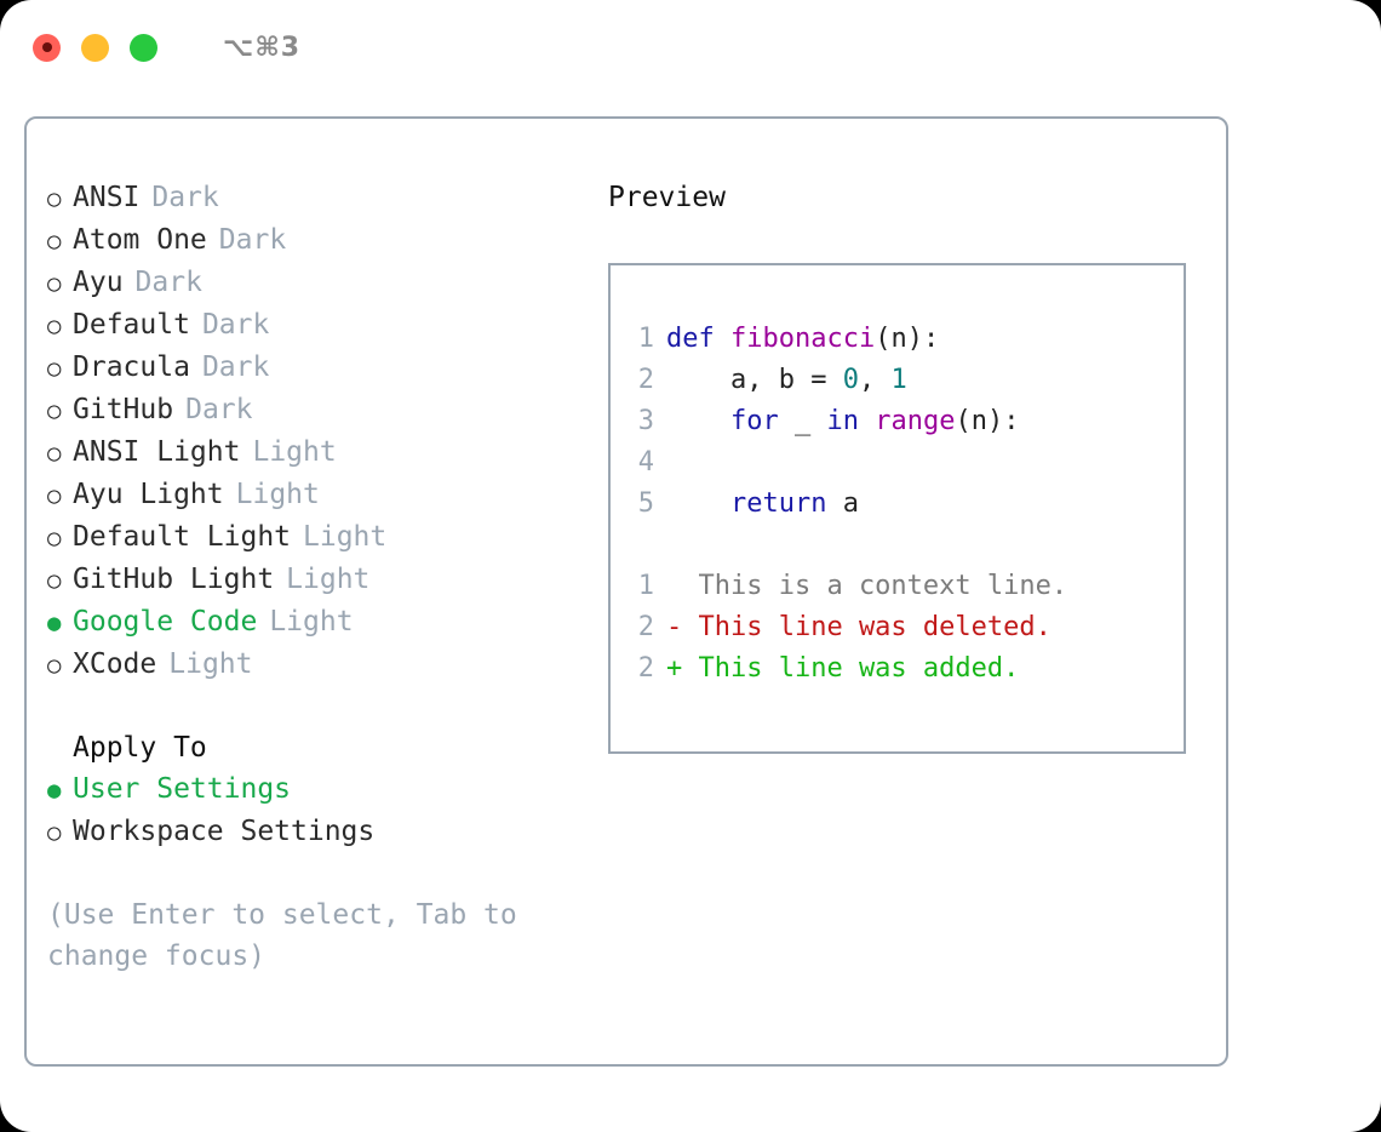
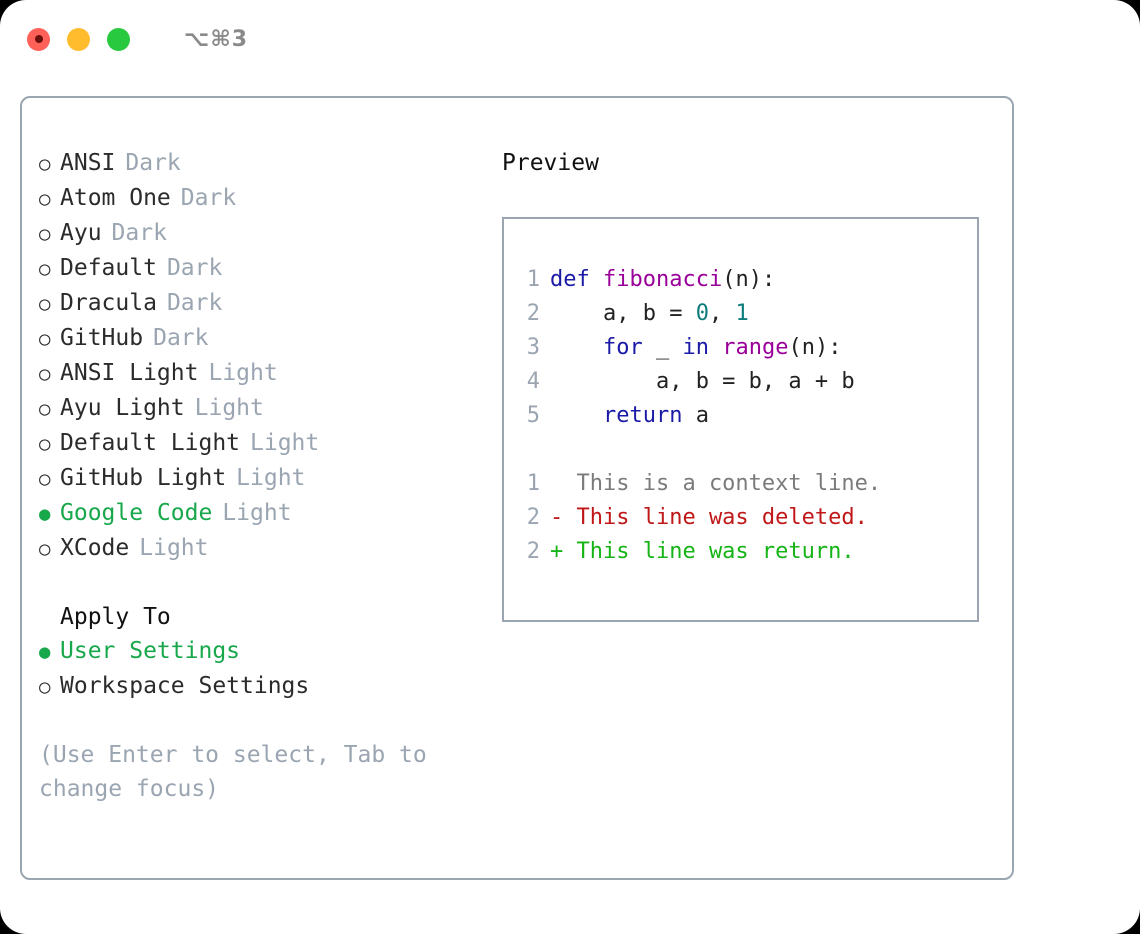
  ⌥⌘3
  ○
  ANSI
  Dark
  ○
  Atom One
  Dark
  ○
  Ayu
  Dark
  ○
  Default
  Dark
  ○
  Dracula
  Dark
  ○
  GitHub
  Dark
  ○
  ANSI Light
  Light
  ○
  Ayu Light
  Light
  ○
  Default Light
  Light
  ○
  GitHub Light
  Light
  ●
  Google Code
  Light
  ○
  XCode
  Light
  Apply To
  ●
  User Settings
  ○
  Workspace Settings
  (Use Enter to select, Tab to change focus)
  Preview
  1
  def fibonacci(n):
  2
  a, b = 0, 1
  3
  for _ in range(n):
  4
+ a, b = b, a + b
  5
  return a
  1
  This is a context line.
  2
  - This line was deleted.
  2
- + This line was added.
+ + This line was return.
